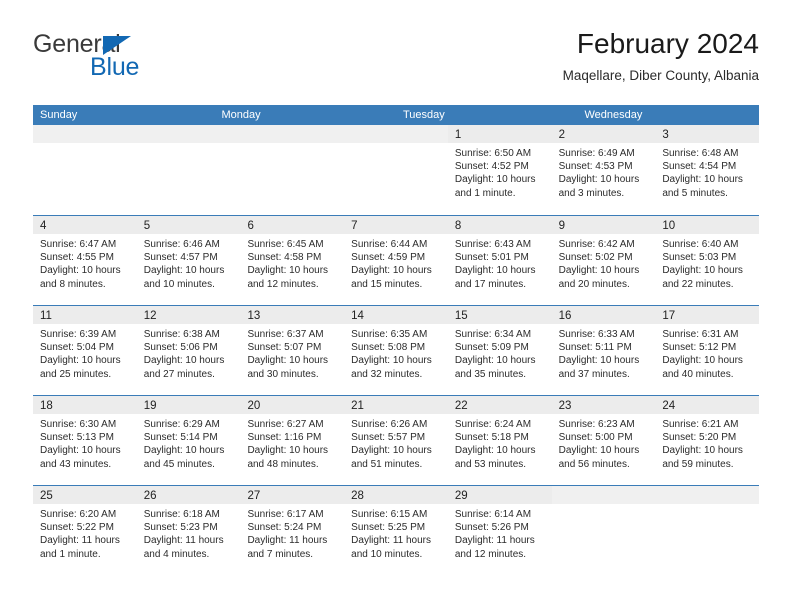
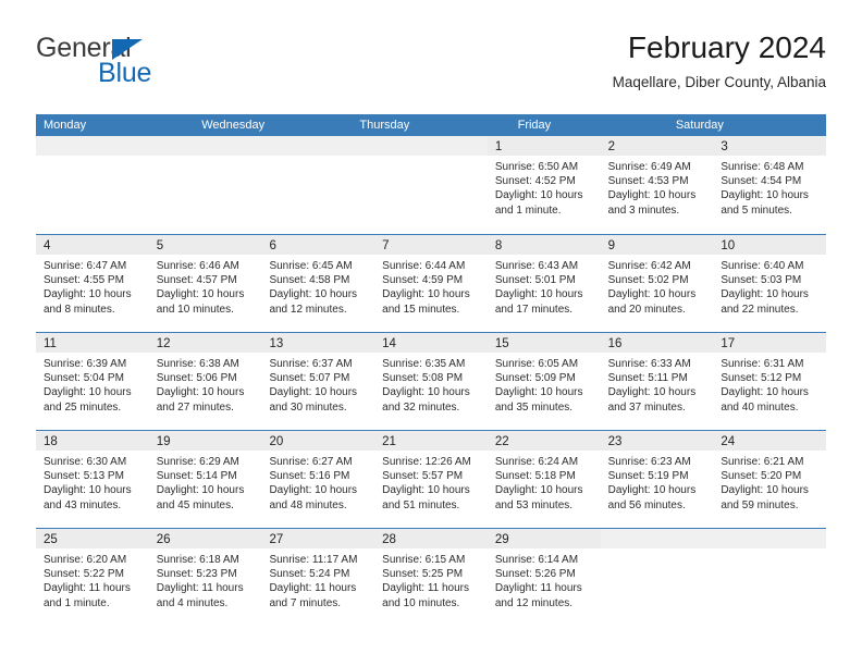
  General
  Blue
  February 2024
  Maqellare, Diber County, Albania
- Sunday
  Monday
- Tuesday
  Wednesday
+ Thursday
+ Friday
+ Saturday
  1
  Sunrise: 6:50 AM
  Sunset: 4:52 PM
  Daylight: 10 hours
  and 1 minute.
  2
  Sunrise: 6:49 AM
  Sunset: 4:53 PM
  Daylight: 10 hours
  and 3 minutes.
  3
  Sunrise: 6:48 AM
  Sunset: 4:54 PM
  Daylight: 10 hours
  and 5 minutes.
  4
  Sunrise: 6:47 AM
  Sunset: 4:55 PM
  Daylight: 10 hours
  and 8 minutes.
  5
  Sunrise: 6:46 AM
  Sunset: 4:57 PM
  Daylight: 10 hours
  and 10 minutes.
  6
  Sunrise: 6:45 AM
  Sunset: 4:58 PM
  Daylight: 10 hours
  and 12 minutes.
  7
  Sunrise: 6:44 AM
  Sunset: 4:59 PM
  Daylight: 10 hours
  and 15 minutes.
  8
  Sunrise: 6:43 AM
  Sunset: 5:01 PM
  Daylight: 10 hours
  and 17 minutes.
  9
  Sunrise: 6:42 AM
  Sunset: 5:02 PM
  Daylight: 10 hours
  and 20 minutes.
  10
  Sunrise: 6:40 AM
  Sunset: 5:03 PM
  Daylight: 10 hours
  and 22 minutes.
  11
  Sunrise: 6:39 AM
  Sunset: 5:04 PM
  Daylight: 10 hours
  and 25 minutes.
  12
  Sunrise: 6:38 AM
  Sunset: 5:06 PM
  Daylight: 10 hours
  and 27 minutes.
  13
  Sunrise: 6:37 AM
  Sunset: 5:07 PM
  Daylight: 10 hours
  and 30 minutes.
  14
  Sunrise: 6:35 AM
  Sunset: 5:08 PM
  Daylight: 10 hours
  and 32 minutes.
  15
- Sunrise: 6:34 AM
+ Sunrise: 6:05 AM
  Sunset: 5:09 PM
  Daylight: 10 hours
  and 35 minutes.
  16
  Sunrise: 6:33 AM
  Sunset: 5:11 PM
  Daylight: 10 hours
  and 37 minutes.
  17
  Sunrise: 6:31 AM
  Sunset: 5:12 PM
  Daylight: 10 hours
  and 40 minutes.
  18
  Sunrise: 6:30 AM
  Sunset: 5:13 PM
  Daylight: 10 hours
  and 43 minutes.
  19
  Sunrise: 6:29 AM
  Sunset: 5:14 PM
  Daylight: 10 hours
  and 45 minutes.
  20
  Sunrise: 6:27 AM
- Sunset: 1:16 PM
+ Sunset: 5:16 PM
  Daylight: 10 hours
  and 48 minutes.
  21
- Sunrise: 6:26 AM
+ Sunrise: 12:26 AM
  Sunset: 5:57 PM
  Daylight: 10 hours
  and 51 minutes.
  22
  Sunrise: 6:24 AM
  Sunset: 5:18 PM
  Daylight: 10 hours
  and 53 minutes.
  23
  Sunrise: 6:23 AM
- Sunset: 5:00 PM
+ Sunset: 5:19 PM
  Daylight: 10 hours
  and 56 minutes.
  24
  Sunrise: 6:21 AM
  Sunset: 5:20 PM
  Daylight: 10 hours
  and 59 minutes.
  25
  Sunrise: 6:20 AM
  Sunset: 5:22 PM
  Daylight: 11 hours
  and 1 minute.
  26
  Sunrise: 6:18 AM
  Sunset: 5:23 PM
  Daylight: 11 hours
  and 4 minutes.
  27
- Sunrise: 6:17 AM
+ Sunrise: 11:17 AM
  Sunset: 5:24 PM
  Daylight: 11 hours
  and 7 minutes.
  28
  Sunrise: 6:15 AM
  Sunset: 5:25 PM
  Daylight: 11 hours
  and 10 minutes.
  29
  Sunrise: 6:14 AM
  Sunset: 5:26 PM
  Daylight: 11 hours
  and 12 minutes.
